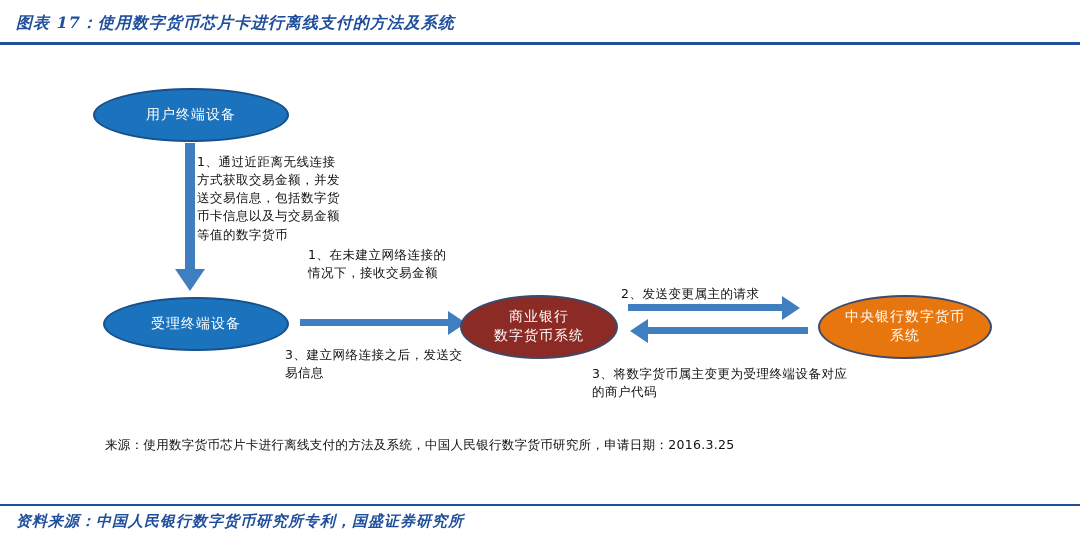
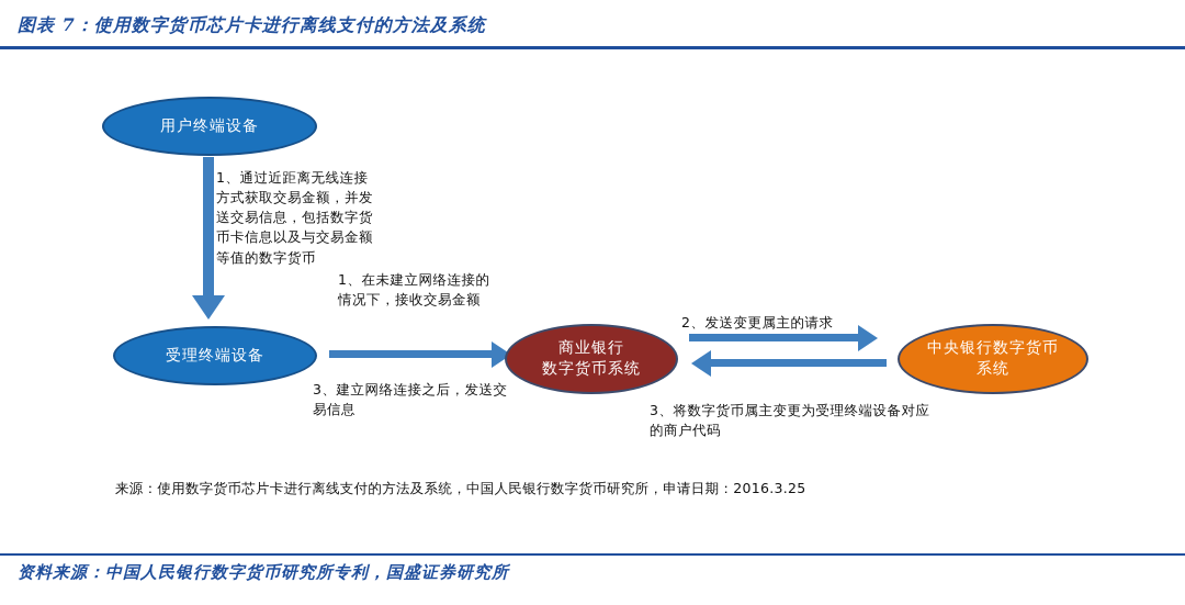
- 图表 17：使用数字货币芯片卡进行离线支付的方法及系统
+ 图表 7：使用数字货币芯片卡进行离线支付的方法及系统
  用户终端设备
  受理终端设备
  商业银行
  数字货币系统
  中央银行数字货币
  系统
  1、通过近距离无线连接方式获取交易金额，并发送交易信息，包括数字货币卡信息以及与交易金额等值的数字货币
  1、在未建立网络连接的情况下，接收交易金额
  3、建立网络连接之后，发送交易信息
  2、发送变更属主的请求
  3、将数字货币属主变更为受理终端设备对应的商户代码
  来源：使用数字货币芯片卡进行离线支付的方法及系统，中国人民银行数字货币研究所，申请日期：2016.3.25
  资料来源：中国人民银行数字货币研究所专利，国盛证券研究所
